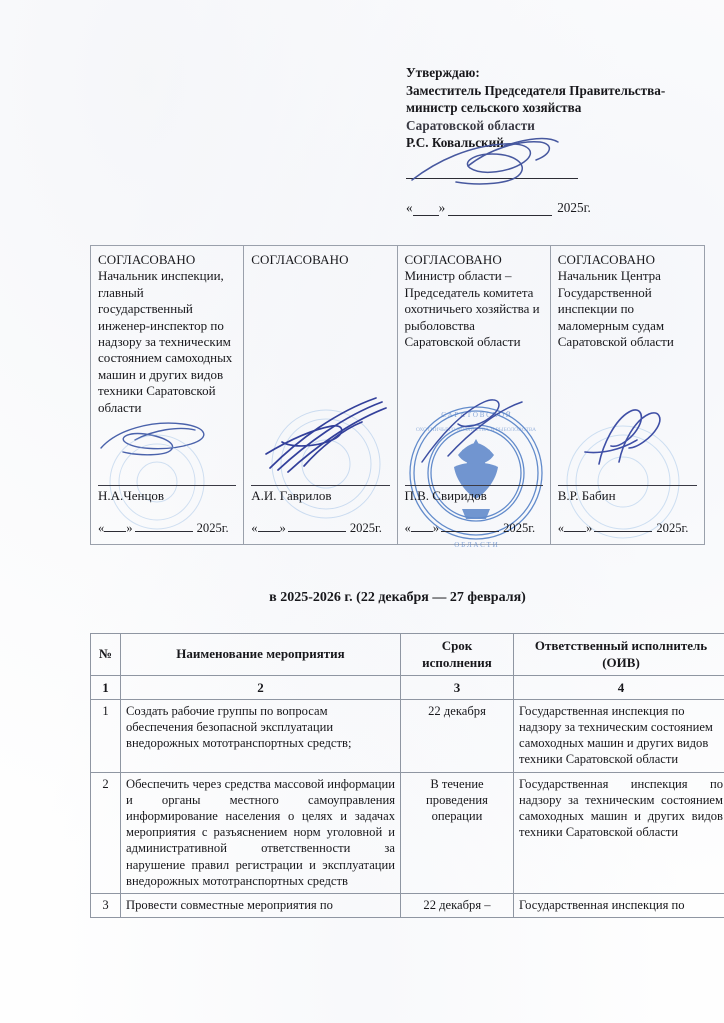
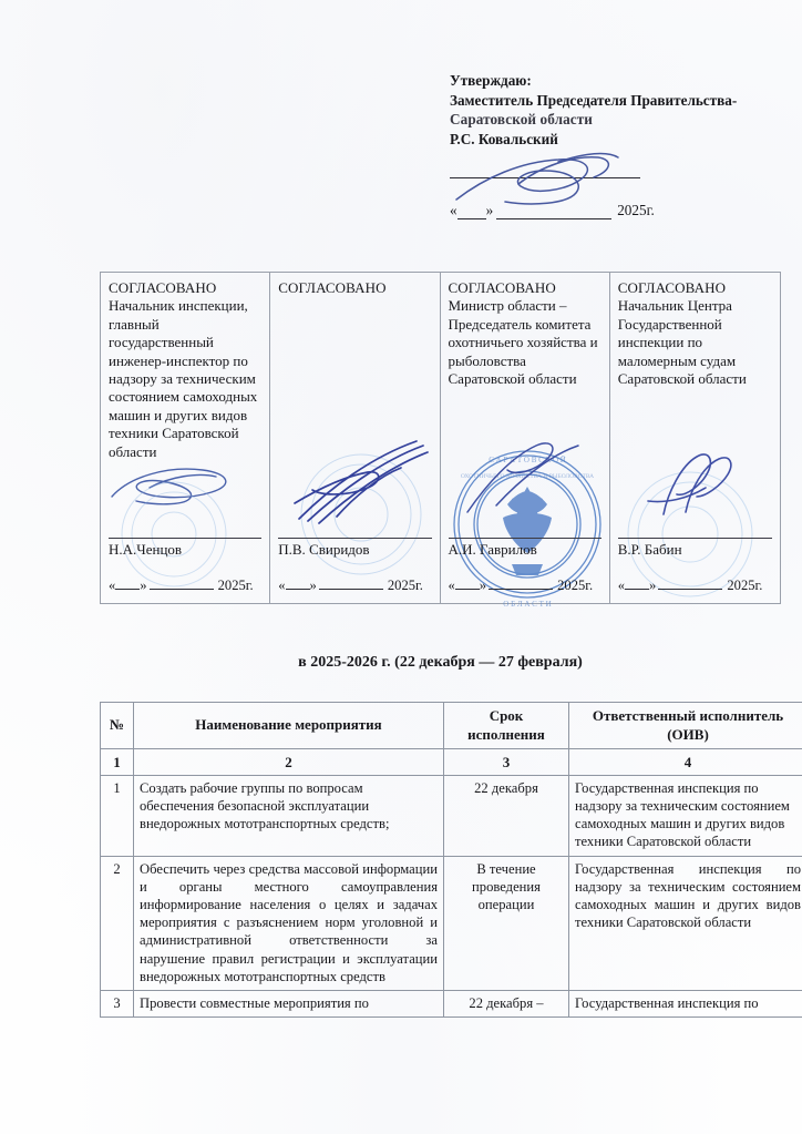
  Утверждаю:
  Заместитель Председателя Правительства-
- министр сельского хозяйства
  Саратовской области
  Р.С. Ковальский
  « » 2025г.
  СОГЛАСОВАНО
  Начальник инспекции, главный государственный инженер-инспектор по надзору за техническим состоянием самоходных машин и других видов техники Саратовской области
  Н.А.Ченцов
  « » 2025г.
  СОГЛАСОВАНО
- А.И. Гаврилов
+ П.В. Свиридов
  « » 2025г.
  СОГЛАСОВАНО
  Министр области – Председатель комитета охотничьего хозяйства и рыболовства Саратовской области
  С А Р Т О В С О Й
  О Б Л А С Т И
- П.В. Свиридов
+ А.И. Гаврилов
  « » 2025г.
  СОГЛАСОВАНО
  Начальник Центра Государственной инспекции по маломерным судам Саратовской области
  В.Р. Бабин
  « » 2025г.
  в 2025-2026 г. (22 декабря — 27 февраля)
  №	Наименование мероприятия	Срок исполнения	Ответственный исполнитель (ОИВ)
  1	2	3	4
  1	Создать рабочие группы по вопросам обеспечения безопасной эксплуатации внедорожных мототранспортных средств;	22 декабря	Государственная инспекция по надзору за техническим состоянием самоходных машин и других видов техники Саратовской области
  2	Обеспечить через средства массовой информации и органы местного самоуправления информирование населения о целях и задачах мероприятия с разъяснением норм уголовной и административной ответственности за нарушение правил регистрации и эксплуатации внедорожных мототранспортных средств	В течение проведения операции	Государственная инспекция по надзору за техническим состоянием самоходных машин и других видов техники Саратовской области
  3	Провести совместные мероприятия по	22 декабря –	Государственная инспекция по
